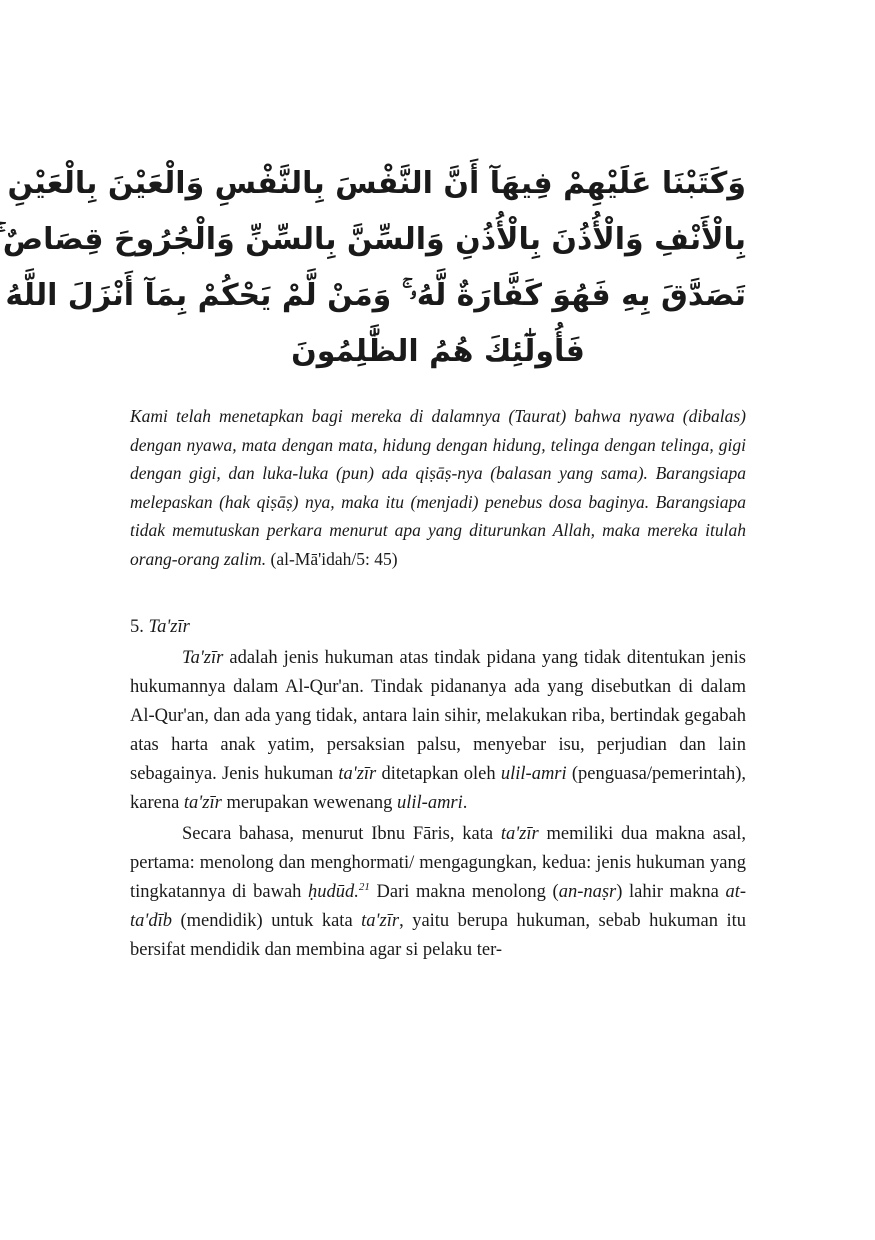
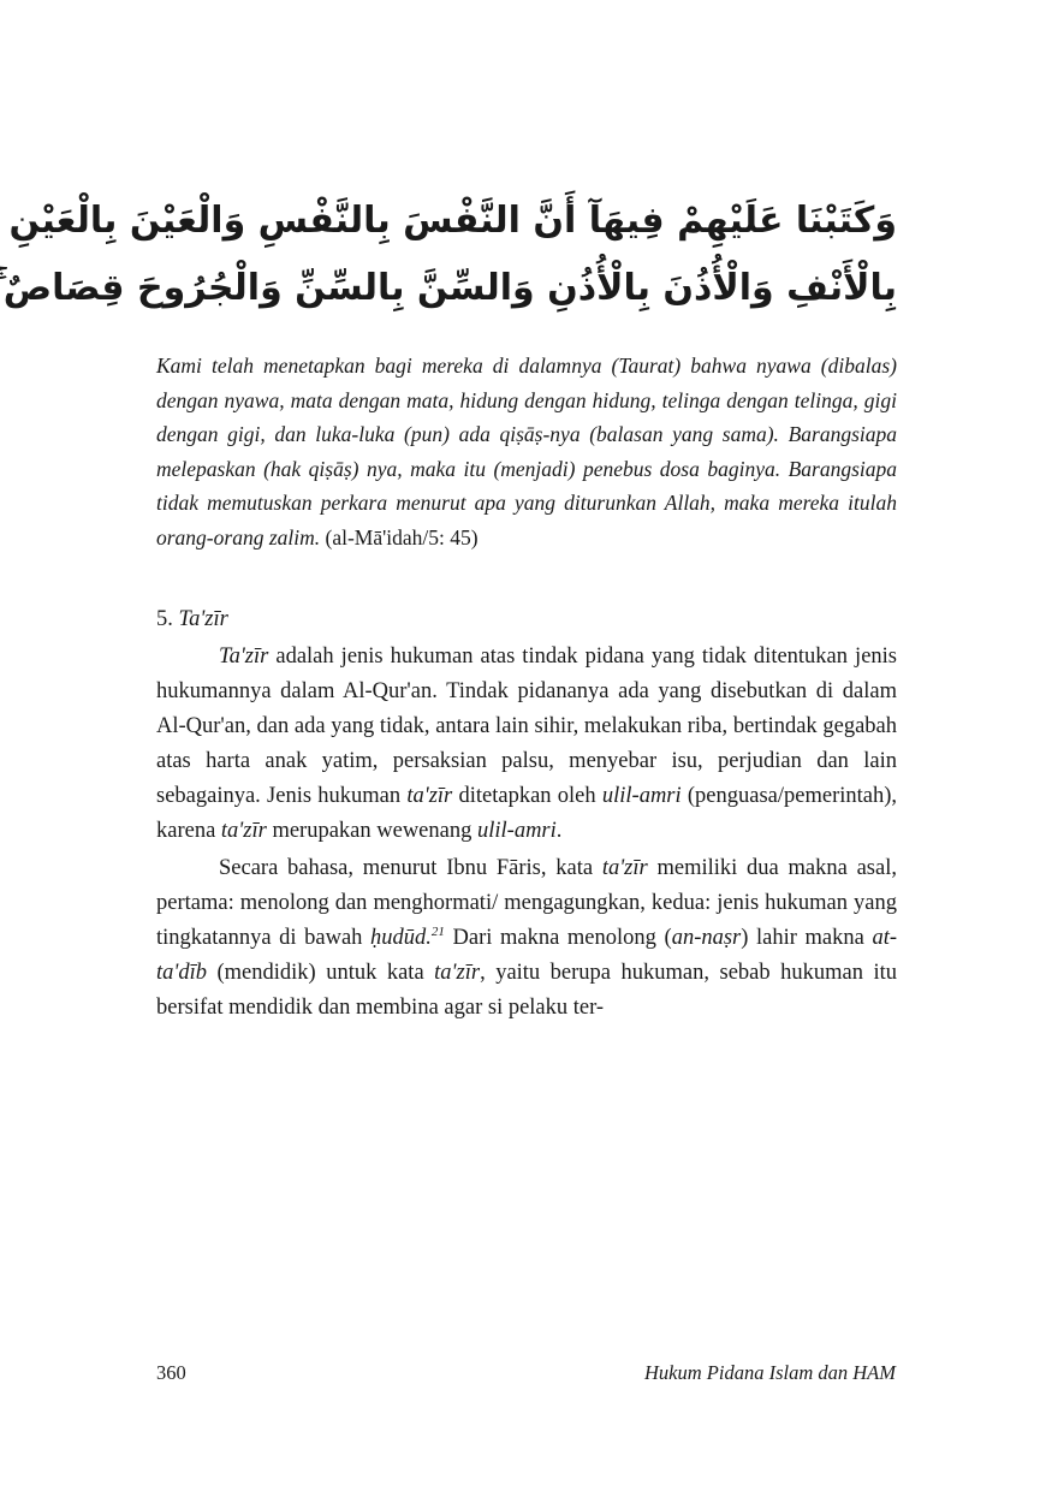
  وَكَتَبْنَا عَلَيْهِمْ فِيهَآ أَنَّ النَّفْسَ بِالنَّفْسِ وَالْعَيْنَ بِالْعَيْنِ
  بِالْأَنْفِ وَالْأُذُنَ بِالْأُذُنِ وَالسِّنَّ بِالسِّنِّ وَالْجُرُوحَ قِصَاصٌ
- تَصَدَّقَ بِهِ فَهُوَ كَفَّارَةٌ لَّهُۥ ۚ وَمَنْ لَّمْ يَحْكُمْ بِمَآ أَنْزَلَ اللَّهُ
- فَأُولَٰٓئِكَ هُمُ الظَّٰلِمُونَ
  Kami telah menetapkan bagi mereka di dalamnya (Taurat) bahwa nyawa (dibalas) dengan nyawa, mata dengan mata, hidung dengan hidung, telinga dengan telinga, gigi dengan gigi, dan luka-luka (pun) ada qiṣāṣ-nya (balasan yang sama). Barangsiapa melepaskan (hak qiṣāṣ) nya, maka itu (menjadi) penebus dosa baginya. Barangsiapa tidak memutuskan perkara menurut apa yang diturunkan Allah, maka mereka itulah orang-orang zalim. (al-Mā'idah/5: 45)
  5. Ta'zīr
  Ta'zīr adalah jenis hukuman atas tindak pidana yang tidak ditentukan jenis hukumannya dalam Al-Qur'an. Tindak pidananya ada yang disebutkan di dalam Al-Qur'an, dan ada yang tidak, antara lain sihir, melakukan riba, bertindak gegabah atas harta anak yatim, persaksian palsu, menyebar isu, perjudian dan lain sebagainya. Jenis hukuman ta'zīr ditetapkan oleh ulil-amri (penguasa/pemerintah), karena ta'zīr merupakan wewenang ulil-amri.
  Secara bahasa, menurut Ibnu Fāris, kata ta'zīr memiliki dua makna asal, pertama: menolong dan menghormati/ mengagungkan, kedua: jenis hukuman yang tingkatannya di bawah ḥudūd.21 Dari makna menolong (an-naṣr) lahir makna at-ta'dīb (mendidik) untuk kata ta'zīr, yaitu berupa hukuman, sebab hukuman itu bersifat mendidik dan membina agar si pelaku ter-
+ 360
+ Hukum Pidana Islam dan HAM
